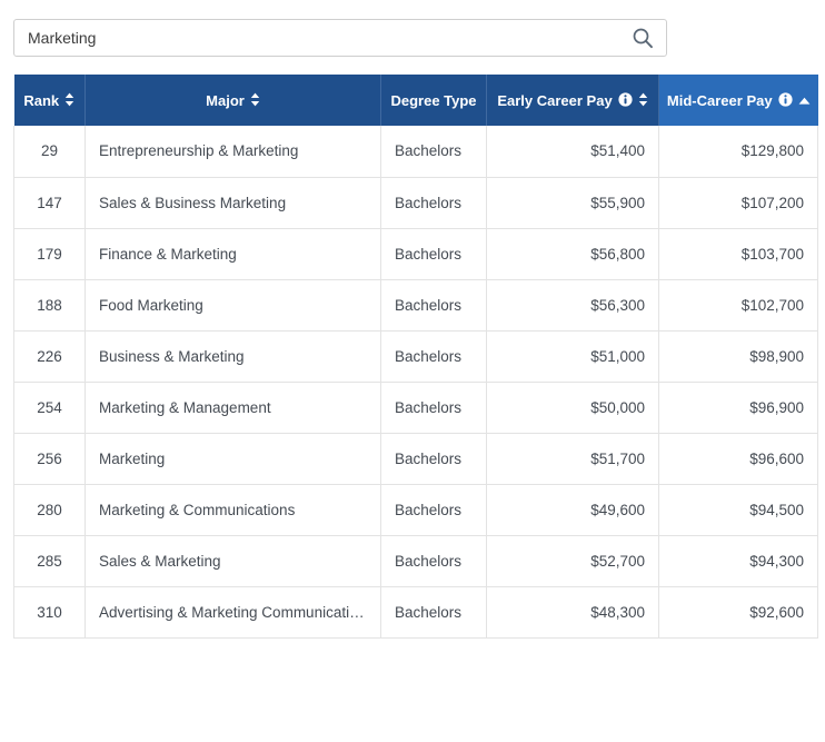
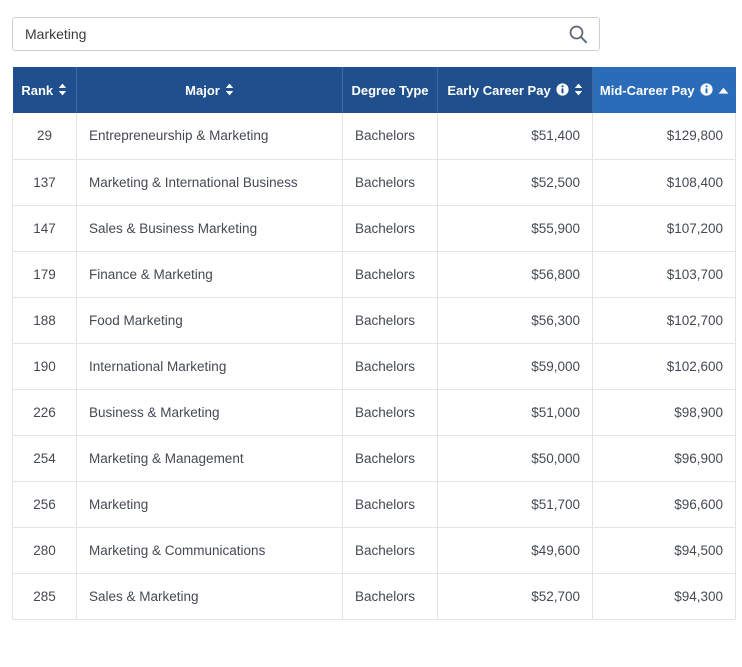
  Marketing
  Rank	Major	Degree Type	Early Career Pay	Mid-Career Pay
  29	Entrepreneurship & Marketing	Bachelors	$51,400	$129,800
+ 137	Marketing & International Business	Bachelors	$52,500	$108,400
  147	Sales & Business Marketing	Bachelors	$55,900	$107,200
  179	Finance & Marketing	Bachelors	$56,800	$103,700
  188	Food Marketing	Bachelors	$56,300	$102,700
+ 190	International Marketing	Bachelors	$59,000	$102,600
  226	Business & Marketing	Bachelors	$51,000	$98,900
  254	Marketing & Management	Bachelors	$50,000	$96,900
  256	Marketing	Bachelors	$51,700	$96,600
  280	Marketing & Communications	Bachelors	$49,600	$94,500
  285	Sales & Marketing	Bachelors	$52,700	$94,300
- 310	Advertising & Marketing Communications	Bachelors	$48,300	$92,600
